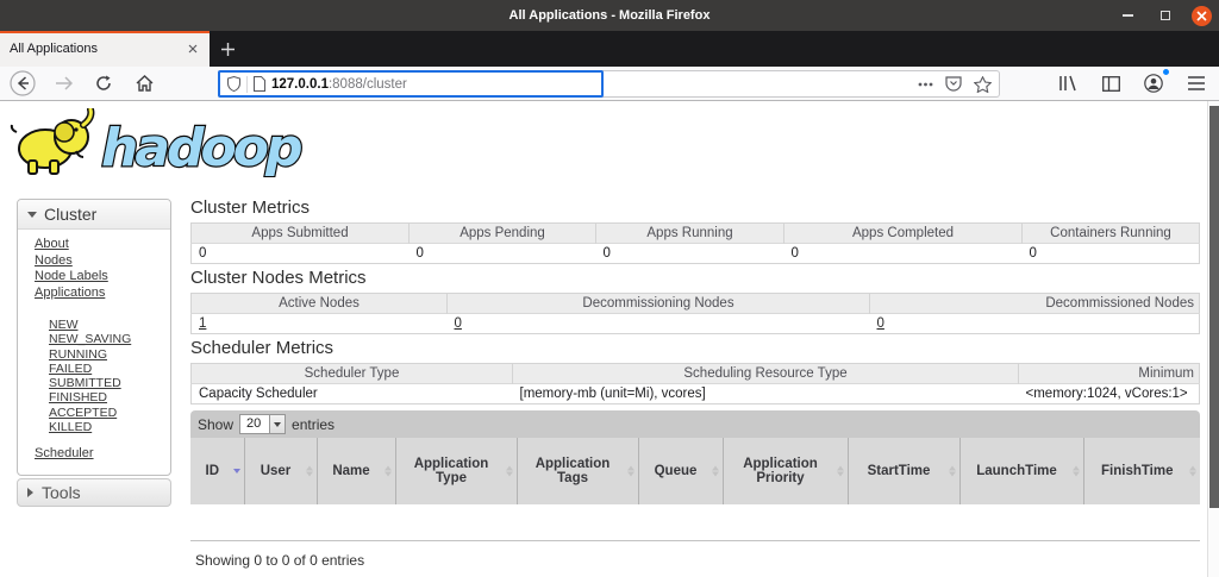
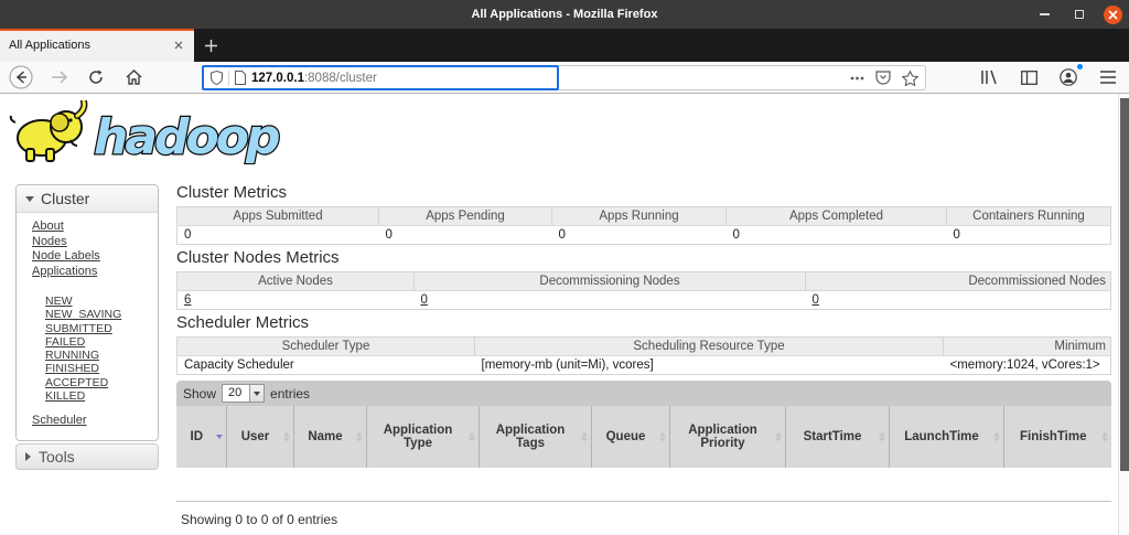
  All Applications - Mozilla Firefox
  All Applications
  127.0.0.1:8088/cluster
  hadoop
  Cluster
  About
  Nodes
  Node Labels
  Applications
  NEW
  NEW_SAVING
- RUNNING
+ SUBMITTED
  FAILED
- SUBMITTED
+ RUNNING
  FINISHED
  ACCEPTED
  KILLED
  Scheduler
  Tools
  Cluster Metrics
  Apps Submitted	Apps Pending	Apps Running	Apps Completed	Containers Running
  0	0	0	0	0
  Cluster Nodes Metrics
  Active Nodes	Decommissioning Nodes	Decommissioned Nodes
- 1	0	0
+ 6	0	0
  Scheduler Metrics
  Scheduler Type	Scheduling Resource Type	Minimum
  Capacity Scheduler	[memory-mb (unit=Mi), vcores]	<memory:1024, vCores:1>
  Show
  20
  entries
  ID	User	Name	Application Type	Application Tags	Queue	Application Priority	StartTime	LaunchTime	FinishTime
  Showing 0 to 0 of 0 entries
